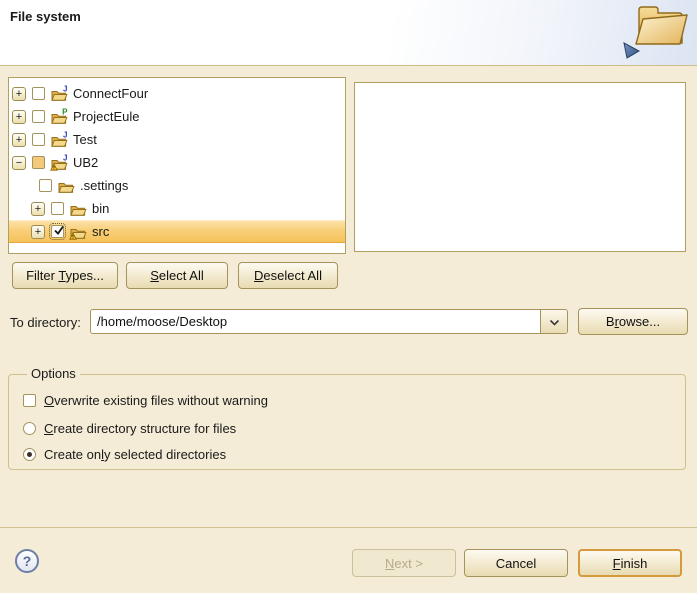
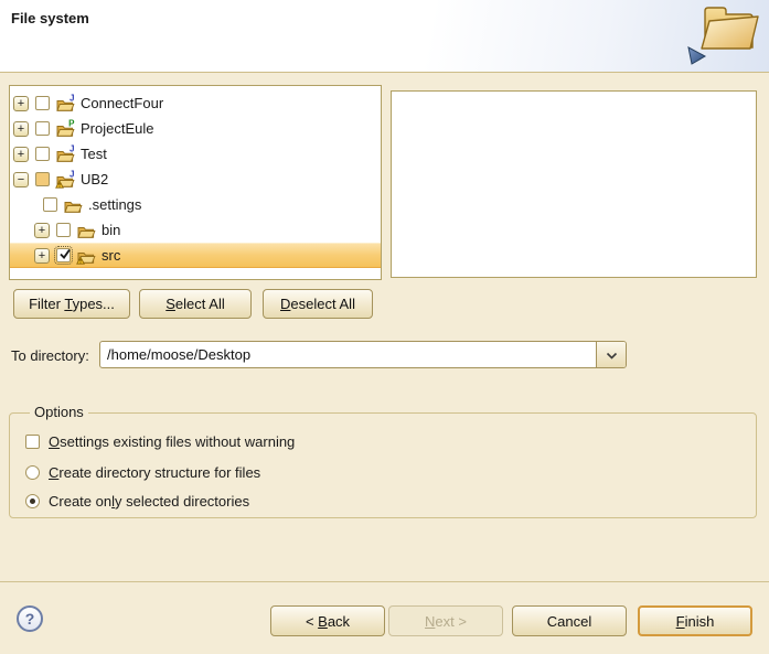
  File system
  +
  J
  ConnectFour
  +
  P
  ProjectEule
  +
  J
  Test
  −
  J
  UB2
  .settings
  +
  bin
  +
  src
  Filter Types...
  Select All
  Deselect All
  To directory:
  /home/moose/Desktop
- Browse...
  Options
- Overwrite existing files without warning
+ Osettings existing files without warning
  Create directory structure for files
  Create only selected directories
  ?
+ < Back
  Next >
  Cancel
  Finish
